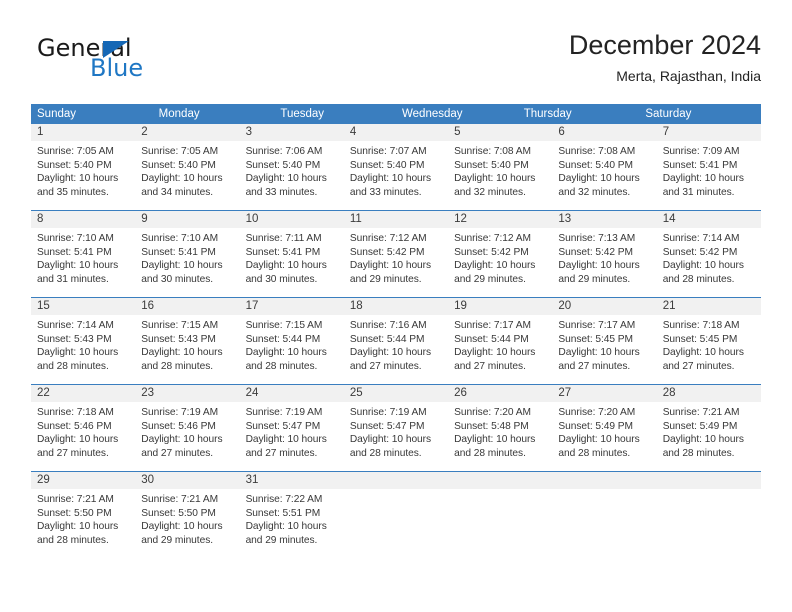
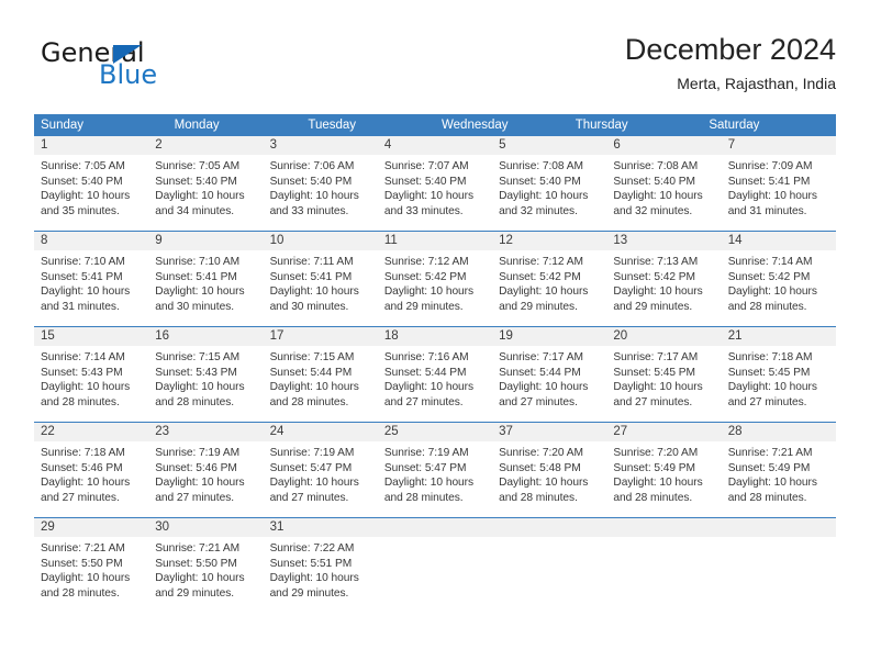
  General
  Blue
  December 2024
  Merta, Rajasthan, India
  Sunday
  Monday
  Tuesday
  Wednesday
  Thursday
  Saturday
  1
  Sunrise: 7:05 AM
  Sunset: 5:40 PM
  Daylight: 10 hours
  and 35 minutes.
  2
  Sunrise: 7:05 AM
  Sunset: 5:40 PM
  Daylight: 10 hours
  and 34 minutes.
  3
  Sunrise: 7:06 AM
  Sunset: 5:40 PM
  Daylight: 10 hours
  and 33 minutes.
  4
  Sunrise: 7:07 AM
  Sunset: 5:40 PM
  Daylight: 10 hours
  and 33 minutes.
  5
  Sunrise: 7:08 AM
  Sunset: 5:40 PM
  Daylight: 10 hours
  and 32 minutes.
  6
  Sunrise: 7:08 AM
  Sunset: 5:40 PM
  Daylight: 10 hours
  and 32 minutes.
  7
  Sunrise: 7:09 AM
  Sunset: 5:41 PM
  Daylight: 10 hours
  and 31 minutes.
  8
  Sunrise: 7:10 AM
  Sunset: 5:41 PM
  Daylight: 10 hours
  and 31 minutes.
  9
  Sunrise: 7:10 AM
  Sunset: 5:41 PM
  Daylight: 10 hours
  and 30 minutes.
  10
  Sunrise: 7:11 AM
  Sunset: 5:41 PM
  Daylight: 10 hours
  and 30 minutes.
  11
  Sunrise: 7:12 AM
  Sunset: 5:42 PM
  Daylight: 10 hours
  and 29 minutes.
  12
  Sunrise: 7:12 AM
  Sunset: 5:42 PM
  Daylight: 10 hours
  and 29 minutes.
  13
  Sunrise: 7:13 AM
  Sunset: 5:42 PM
  Daylight: 10 hours
  and 29 minutes.
  14
  Sunrise: 7:14 AM
  Sunset: 5:42 PM
  Daylight: 10 hours
  and 28 minutes.
  15
  Sunrise: 7:14 AM
  Sunset: 5:43 PM
  Daylight: 10 hours
  and 28 minutes.
  16
  Sunrise: 7:15 AM
  Sunset: 5:43 PM
  Daylight: 10 hours
  and 28 minutes.
  17
  Sunrise: 7:15 AM
  Sunset: 5:44 PM
  Daylight: 10 hours
  and 28 minutes.
  18
  Sunrise: 7:16 AM
  Sunset: 5:44 PM
  Daylight: 10 hours
  and 27 minutes.
  19
  Sunrise: 7:17 AM
  Sunset: 5:44 PM
  Daylight: 10 hours
  and 27 minutes.
  20
  Sunrise: 7:17 AM
  Sunset: 5:45 PM
  Daylight: 10 hours
  and 27 minutes.
  21
  Sunrise: 7:18 AM
  Sunset: 5:45 PM
  Daylight: 10 hours
  and 27 minutes.
  22
  Sunrise: 7:18 AM
  Sunset: 5:46 PM
  Daylight: 10 hours
  and 27 minutes.
  23
  Sunrise: 7:19 AM
  Sunset: 5:46 PM
  Daylight: 10 hours
  and 27 minutes.
  24
  Sunrise: 7:19 AM
  Sunset: 5:47 PM
  Daylight: 10 hours
  and 27 minutes.
  25
  Sunrise: 7:19 AM
  Sunset: 5:47 PM
  Daylight: 10 hours
  and 28 minutes.
- 26
+ 37
  Sunrise: 7:20 AM
  Sunset: 5:48 PM
  Daylight: 10 hours
  and 28 minutes.
  27
  Sunrise: 7:20 AM
  Sunset: 5:49 PM
  Daylight: 10 hours
  and 28 minutes.
  28
  Sunrise: 7:21 AM
  Sunset: 5:49 PM
  Daylight: 10 hours
  and 28 minutes.
  29
  Sunrise: 7:21 AM
  Sunset: 5:50 PM
  Daylight: 10 hours
  and 28 minutes.
  30
  Sunrise: 7:21 AM
  Sunset: 5:50 PM
  Daylight: 10 hours
  and 29 minutes.
  31
  Sunrise: 7:22 AM
  Sunset: 5:51 PM
  Daylight: 10 hours
  and 29 minutes.
